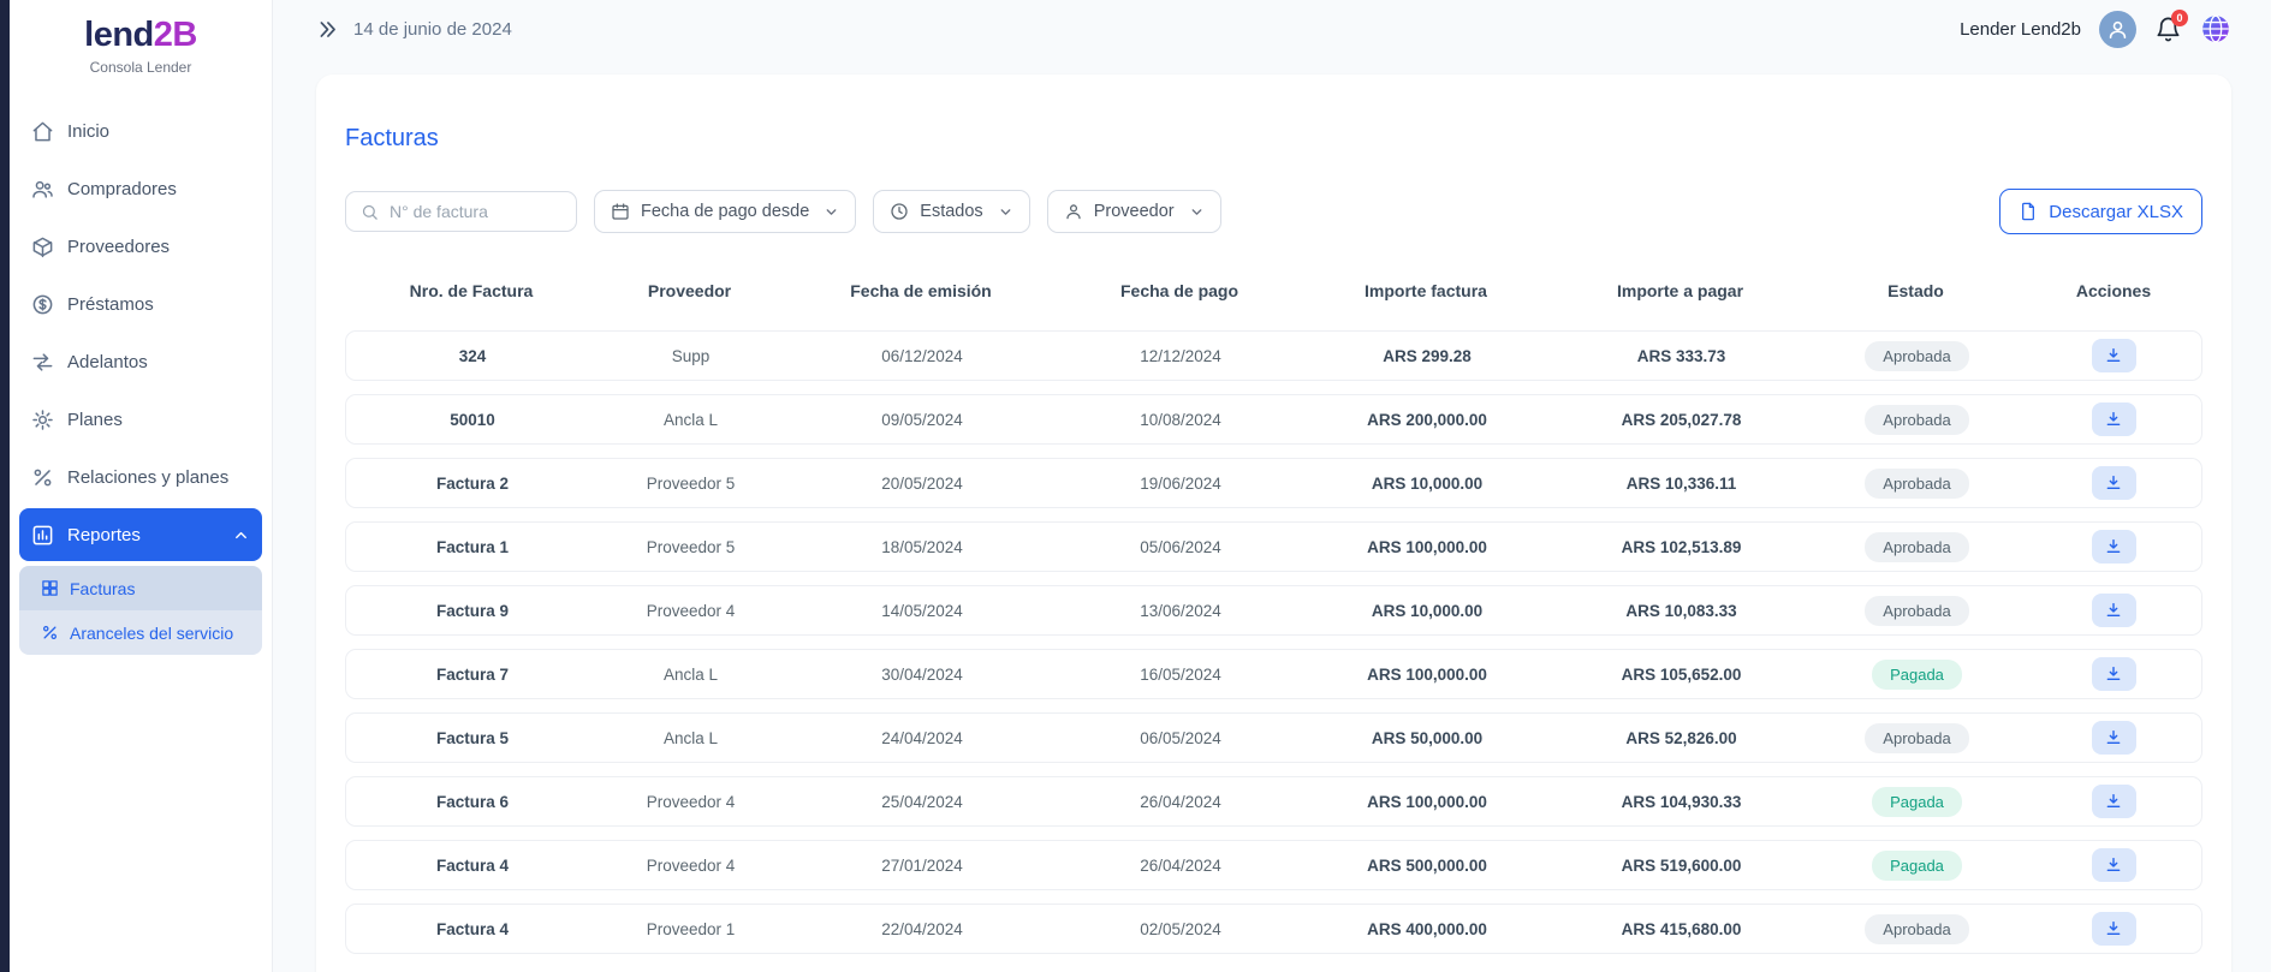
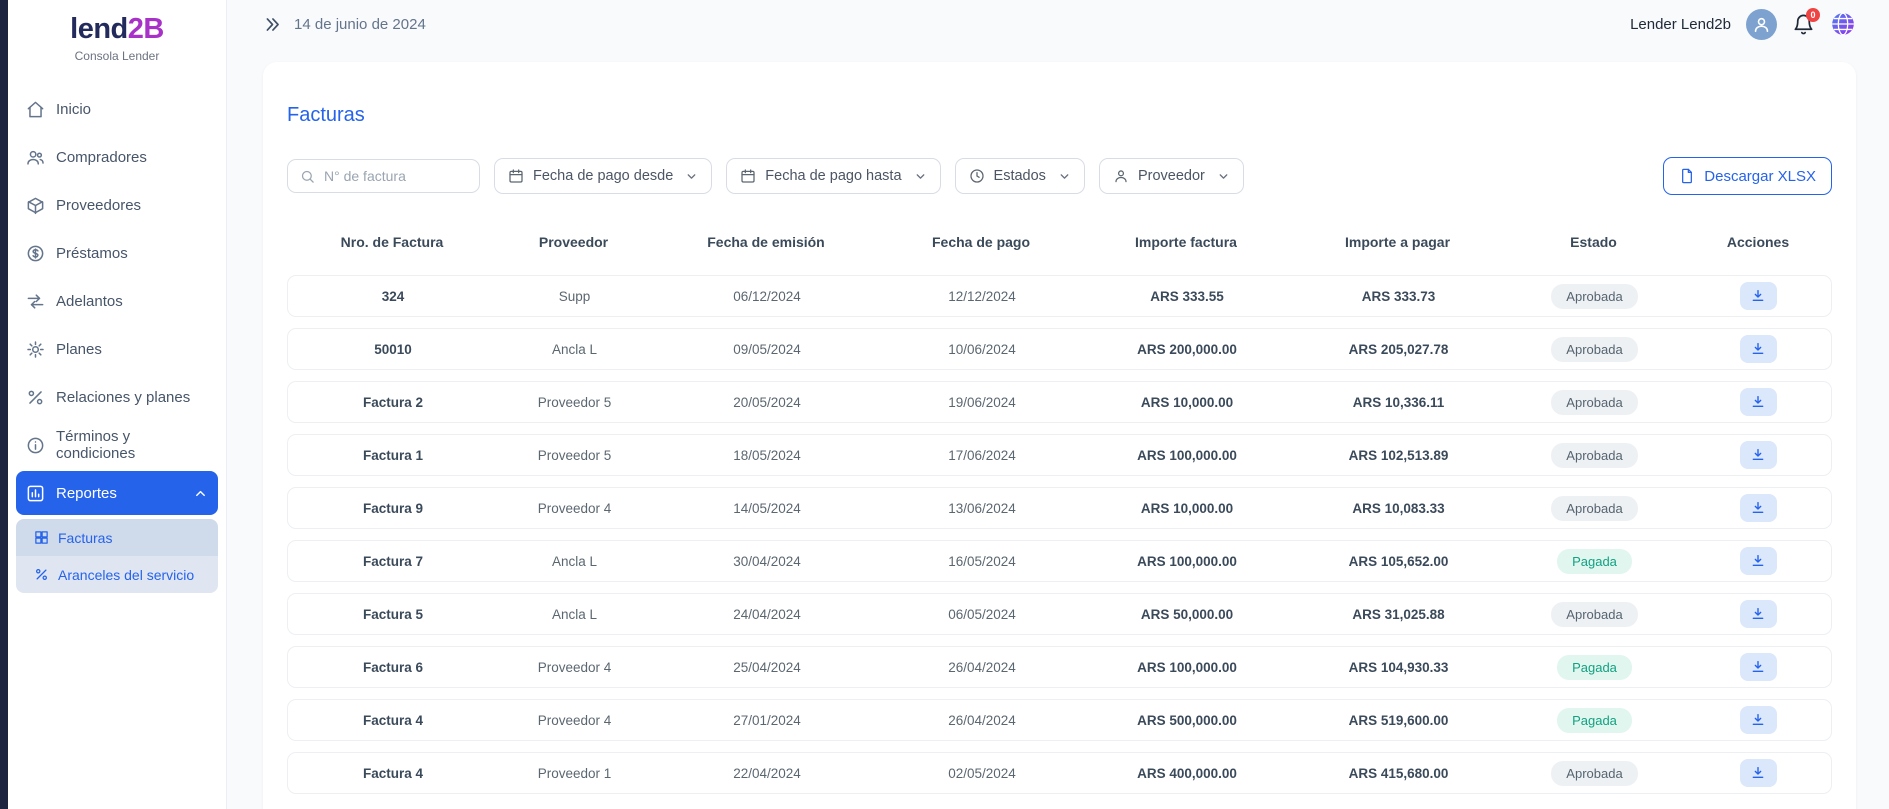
  lend2B
  Consola Lender
  Inicio
  Compradores
  Proveedores
  Préstamos
  Adelantos
  Planes
  Relaciones y planes
+ Términos y condiciones
  Reportes
  Facturas
  Aranceles del servicio
  14 de junio de 2024
  Lender Lend2b
  0
  Facturas
  N° de factura
  Fecha de pago desde
+ Fecha de pago hasta
  Estados
  Proveedor
  Descargar XLSX
  Nro. de Factura
  Proveedor
  Fecha de emisión
  Fecha de pago
  Importe factura
  Importe a pagar
  Estado
  Acciones
  324
  Supp
  06/12/2024
  12/12/2024
- ARS 299.28
+ ARS 333.55
  ARS 333.73
  Aprobada
  50010
  Ancla L
  09/05/2024
- 10/08/2024
+ 10/06/2024
  ARS 200,000.00
  ARS 205,027.78
  Aprobada
  Factura 2
  Proveedor 5
  20/05/2024
  19/06/2024
  ARS 10,000.00
  ARS 10,336.11
  Aprobada
  Factura 1
  Proveedor 5
  18/05/2024
- 05/06/2024
+ 17/06/2024
  ARS 100,000.00
  ARS 102,513.89
  Aprobada
  Factura 9
  Proveedor 4
  14/05/2024
  13/06/2024
  ARS 10,000.00
  ARS 10,083.33
  Aprobada
  Factura 7
  Ancla L
  30/04/2024
  16/05/2024
  ARS 100,000.00
  ARS 105,652.00
  Pagada
  Factura 5
  Ancla L
  24/04/2024
  06/05/2024
  ARS 50,000.00
- ARS 52,826.00
+ ARS 31,025.88
  Aprobada
  Factura 6
  Proveedor 4
  25/04/2024
  26/04/2024
  ARS 100,000.00
  ARS 104,930.33
  Pagada
  Factura 4
  Proveedor 4
  27/01/2024
  26/04/2024
  ARS 500,000.00
  ARS 519,600.00
  Pagada
  Factura 4
  Proveedor 1
  22/04/2024
  02/05/2024
  ARS 400,000.00
  ARS 415,680.00
  Aprobada
